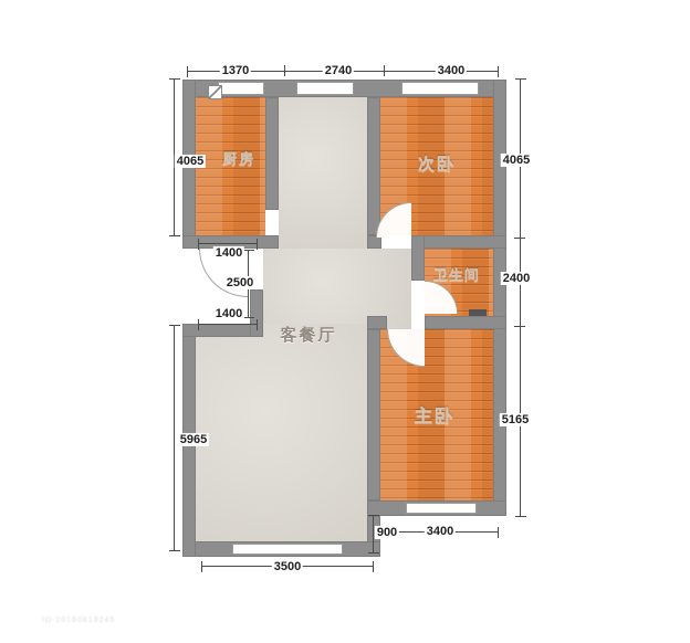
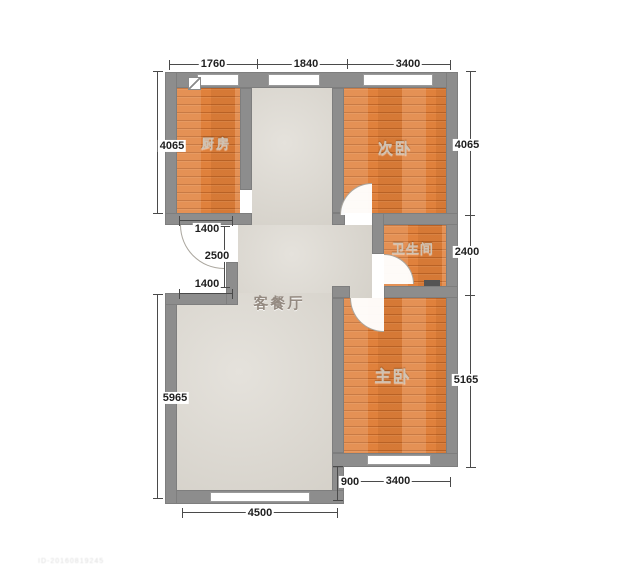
  厨房
  次卧
  卫生间
  客餐厅
  主卧
- 1370
+ 1760
- 2740
+ 1840
  3400
  4065
  1400
  2500
  1400
  5965
  4065
  2400
  5165
- 3500
+ 4500
  900
  3400
